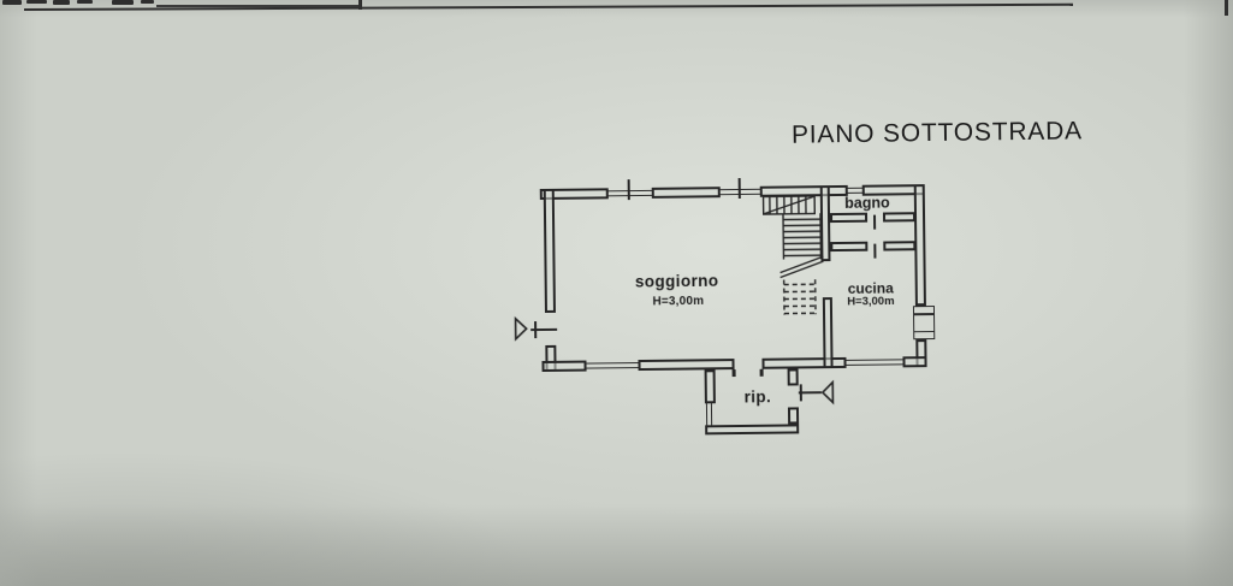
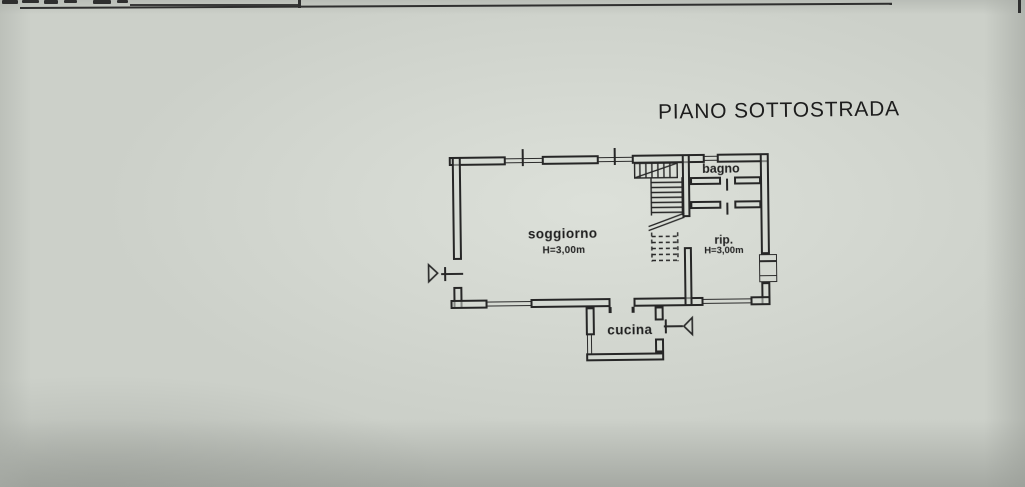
  PIANO SOTTOSTRADA
  soggiorno
  H=3,00m
  bagno
- cucina
+ rip.
  H=3,00m
- rip.
+ cucina
